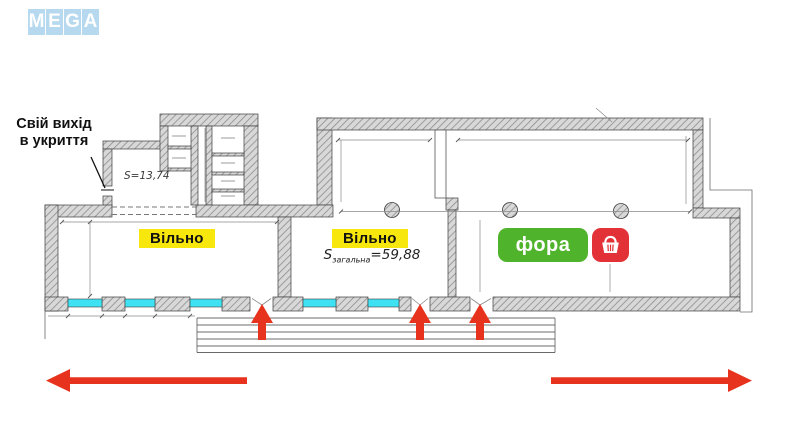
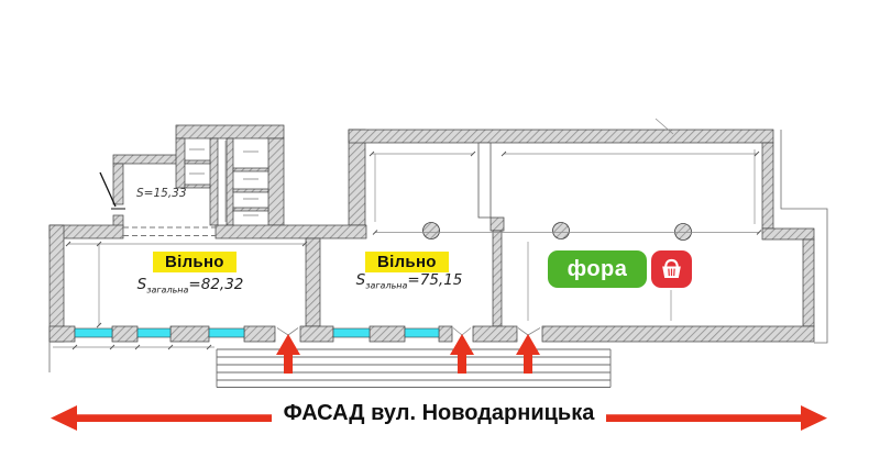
- M
- E
- G
- A
- Свій вихід
- в укриття
- S=13,74
+ S=15,33
  Вільно
+ Sзагальна=82,32
  Вільно
- Sзагальна=59,88
+ Sзагальна=75,15
  фора
+ ФАСАД вул. Новодарницька
